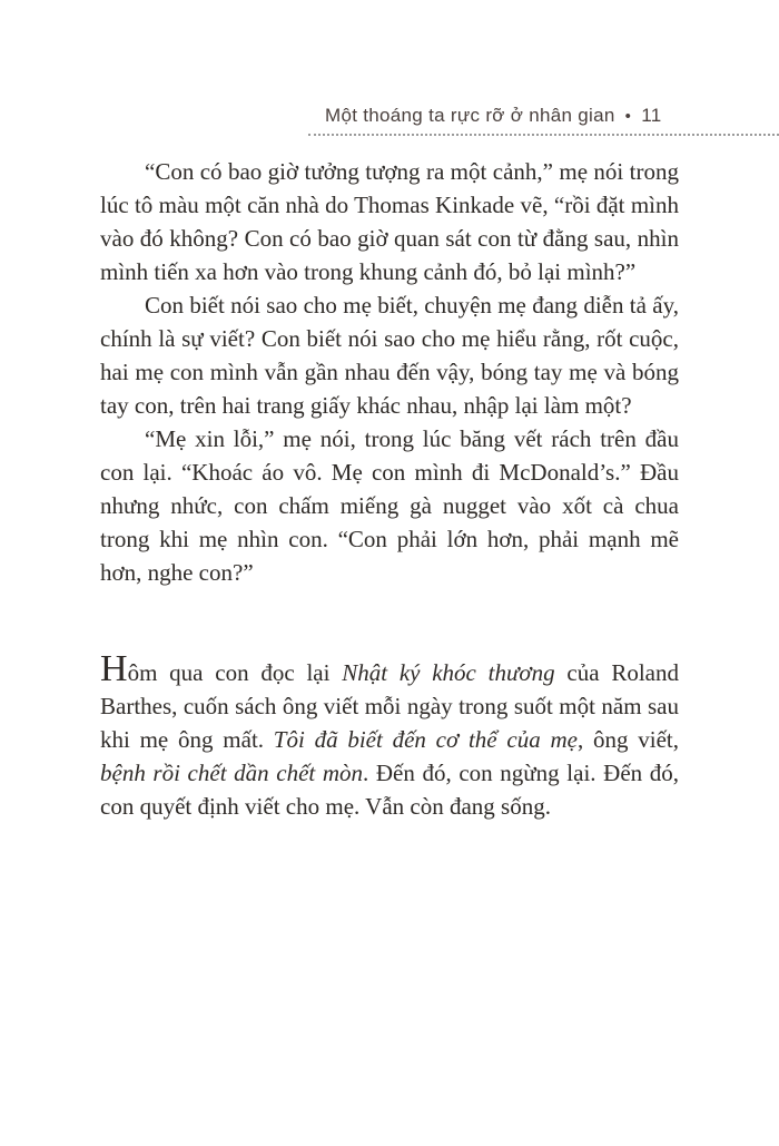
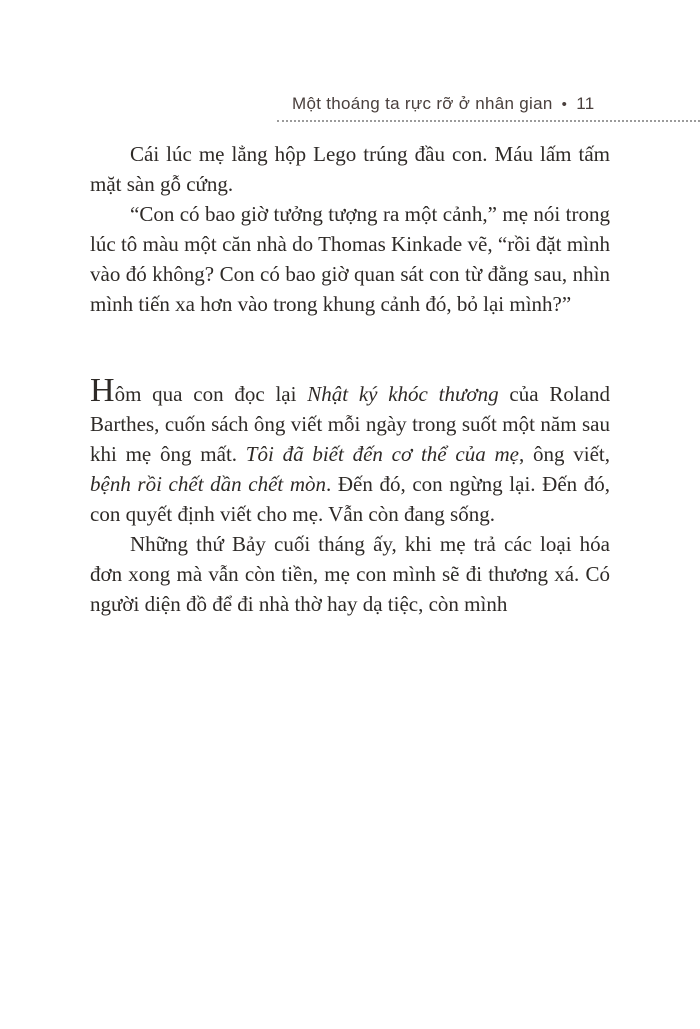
  Một thoáng ta rực rỡ ở nhân gian • 11
+ Cái lúc mẹ lẳng hộp Lego trúng đầu con. Máu lấm tấm mặt sàn gỗ cứng.
  “Con có bao giờ tưởng tượng ra một cảnh,” mẹ nói trong lúc tô màu một căn nhà do Thomas Kinkade vẽ, “rồi đặt mình vào đó không? Con có bao giờ quan sát con từ đằng sau, nhìn mình tiến xa hơn vào trong khung cảnh đó, bỏ lại mình?”
- Con biết nói sao cho mẹ biết, chuyện mẹ đang diễn tả ấy, chính là sự viết? Con biết nói sao cho mẹ hiểu rằng, rốt cuộc, hai mẹ con mình vẫn gần nhau đến vậy, bóng tay mẹ và bóng tay con, trên hai trang giấy khác nhau, nhập lại làm một?
- “Mẹ xin lỗi,” mẹ nói, trong lúc băng vết rách trên đầu con lại. “Khoác áo vô. Mẹ con mình đi McDonald’s.” Đầu nhưng nhức, con chấm miếng gà nugget vào xốt cà chua trong khi mẹ nhìn con. “Con phải lớn hơn, phải mạnh mẽ hơn, nghe con?”
  Hôm qua con đọc lại Nhật ký khóc thương của Roland Barthes, cuốn sách ông viết mỗi ngày trong suốt một năm sau khi mẹ ông mất. Tôi đã biết đến cơ thể của mẹ, ông viết, bệnh rồi chết dần chết mòn. Đến đó, con ngừng lại. Đến đó, con quyết định viết cho mẹ. Vẫn còn đang sống.
+ Những thứ Bảy cuối tháng ấy, khi mẹ trả các loại hóa đơn xong mà vẫn còn tiền, mẹ con mình sẽ đi thương xá. Có người diện đồ để đi nhà thờ hay dạ tiệc, còn mình
